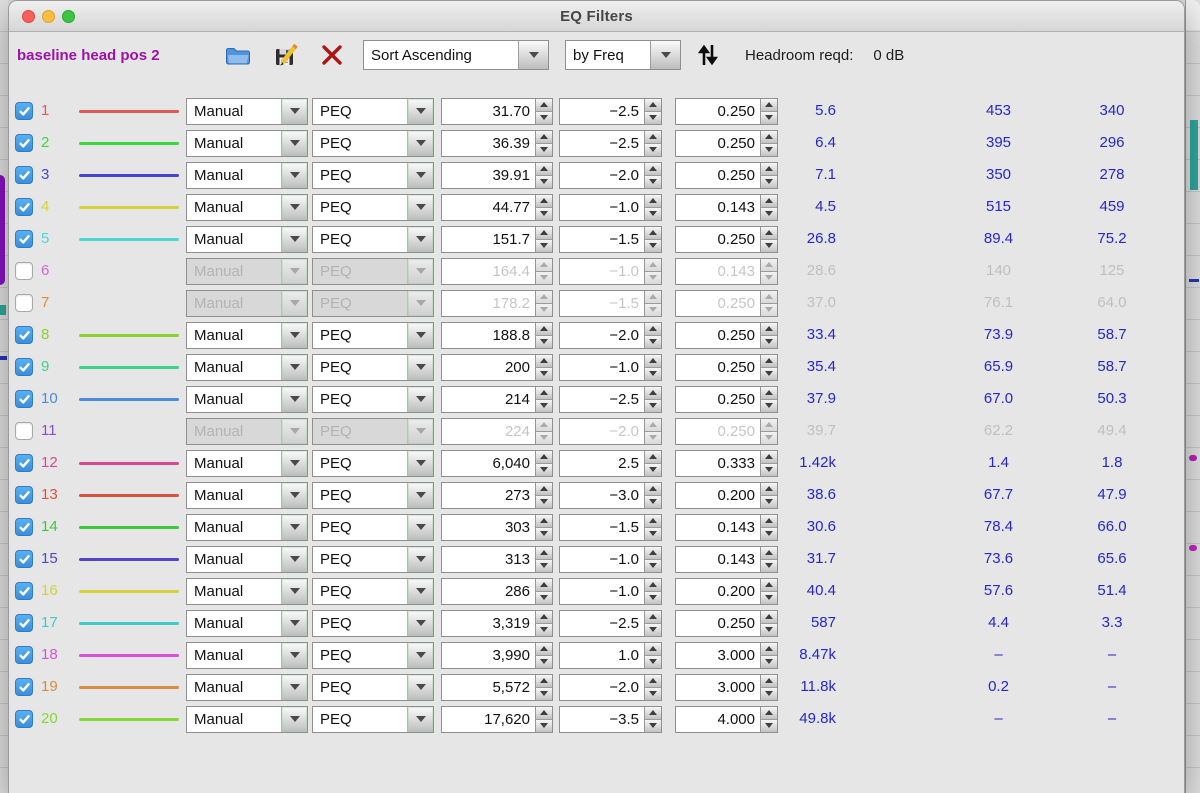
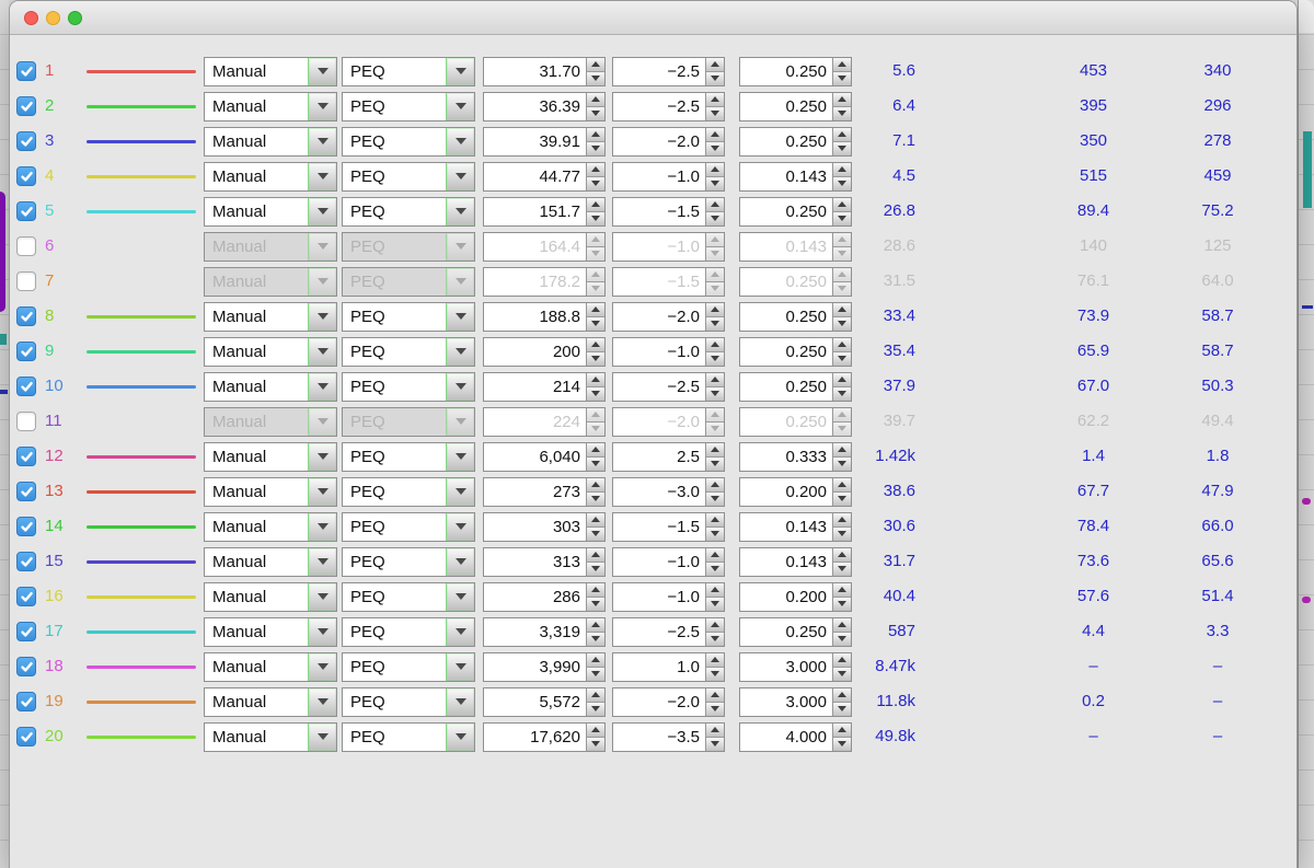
- EQ Filters
- baseline head pos 2
- Sort Ascending
- by Freq
- Headroom reqd:
- 0 dB
  1
  Manual
  PEQ
  31.70
  −2.5
  0.250
  5.6
  453
  340
  2
  Manual
  PEQ
  36.39
  −2.5
  0.250
  6.4
  395
  296
  3
  Manual
  PEQ
  39.91
  −2.0
  0.250
  7.1
  350
  278
  4
  Manual
  PEQ
  44.77
  −1.0
  0.143
  4.5
  515
  459
  5
  Manual
  PEQ
  151.7
  −1.5
  0.250
  26.8
  89.4
  75.2
  6
  Manual
  PEQ
  164.4
  −1.0
  0.143
  28.6
  140
  125
  7
  Manual
  PEQ
  178.2
  −1.5
  0.250
- 37.0
+ 31.5
  76.1
  64.0
  8
  Manual
  PEQ
  188.8
  −2.0
  0.250
  33.4
  73.9
  58.7
  9
  Manual
  PEQ
  200
  −1.0
  0.250
  35.4
  65.9
  58.7
  10
  Manual
  PEQ
  214
  −2.5
  0.250
  37.9
  67.0
  50.3
  11
  Manual
  PEQ
  224
  −2.0
  0.250
  39.7
  62.2
  49.4
  12
  Manual
  PEQ
  6,040
  2.5
  0.333
  1.42k
  1.4
  1.8
  13
  Manual
  PEQ
  273
  −3.0
  0.200
  38.6
  67.7
  47.9
  14
  Manual
  PEQ
  303
  −1.5
  0.143
  30.6
  78.4
  66.0
  15
  Manual
  PEQ
  313
  −1.0
  0.143
  31.7
  73.6
  65.6
  16
  Manual
  PEQ
  286
  −1.0
  0.200
  40.4
  57.6
  51.4
  17
  Manual
  PEQ
  3,319
  −2.5
  0.250
  587
  4.4
  3.3
  18
  Manual
  PEQ
  3,990
  1.0
  3.000
  8.47k
  –
  –
  19
  Manual
  PEQ
  5,572
  −2.0
  3.000
  11.8k
  0.2
  –
  20
  Manual
  PEQ
  17,620
  −3.5
  4.000
  49.8k
  –
  –
